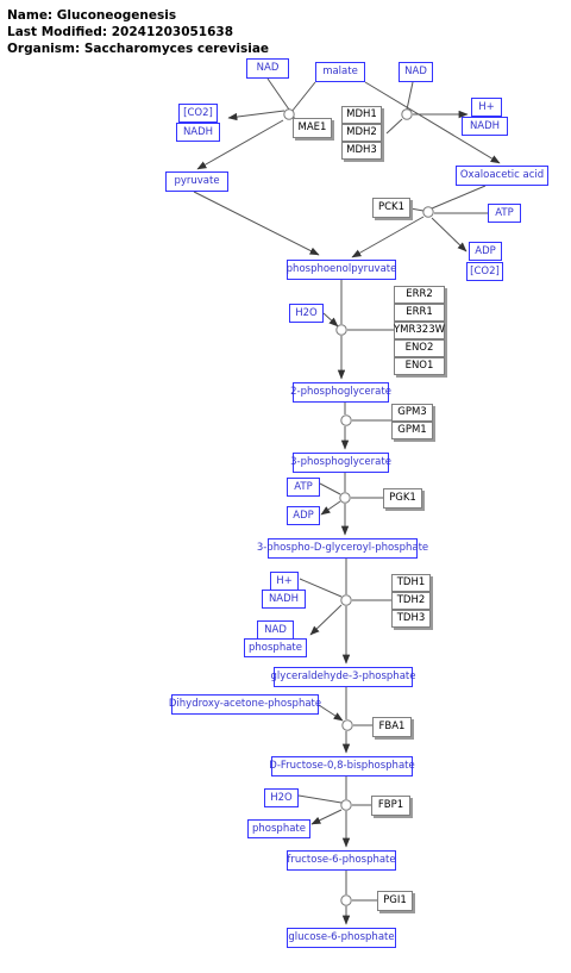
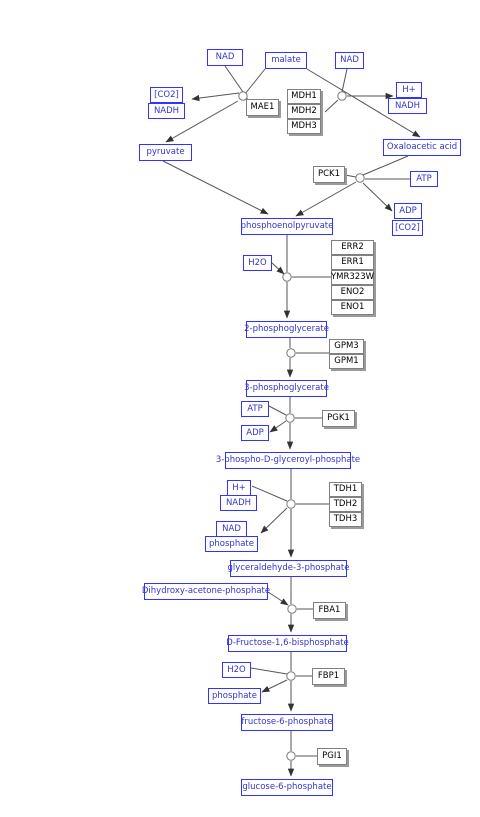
- Name: Gluconeogenesis
- Last Modified: 20241203051638
- Organism: Saccharomyces cerevisiae
  NAD
  malate
  NAD
  [CO2]
  NADH
  H+
  NADH
  pyruvate
  Oxaloacetic acid
  ATP
  ADP
  [CO2]
  phosphoenolpyruvate
  H2O
  2-phosphoglycerate
  3-phosphoglycerate
  ATP
  ADP
  3-phospho-D-glyceroyl-phosphate
  H+
  NADH
  NAD
  phosphate
  glyceraldehyde-3-phosphate
  Dihydroxy-acetone-phosphate
- D-Fructose-0,8-bisphosphate
+ D-Fructose-1,6-bisphosphate
  H2O
  phosphate
  fructose-6-phosphate
  glucose-6-phosphate
  MAE1
  MDH1
  MDH2
  MDH3
  PCK1
  ERR2
  ERR1
  YMR323W
  ENO2
  ENO1
  GPM3
  GPM1
  PGK1
  TDH1
  TDH2
  TDH3
  FBA1
  FBP1
  PGI1
